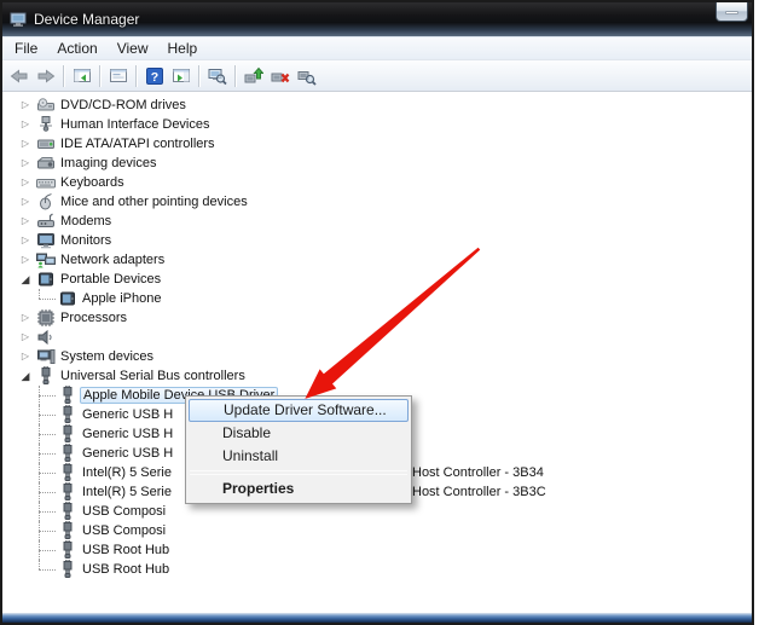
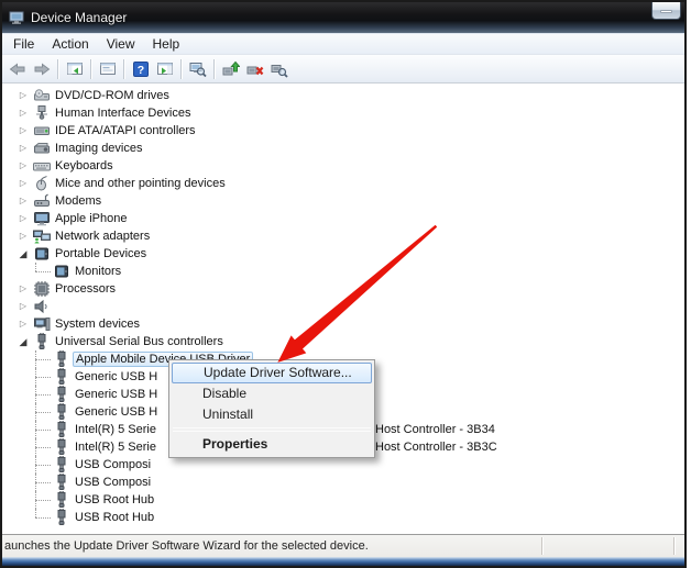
  Device Manager
  File
  Action
  View
  Help
  ?
  ▷
  DVD/CD-ROM drives
  ▷
  Human Interface Devices
  ▷
  IDE ATA/ATAPI controllers
  ▷
  Imaging devices
  ▷
  Keyboards
  ▷
  Mice and other pointing devices
  ▷
  Modems
  ▷
- Monitors
+ Apple iPhone
  ▷
  Network adapters
  ◢
  Portable Devices
- Apple iPhone
+ Monitors
  ▷
  Processors
  ▷
  ▷
  System devices
  ◢
  Universal Serial Bus controllers
  Generic USB H
  Generic USB H
  Generic USB H
  Intel(R) 5 Serie
  Host Controller - 3B34
  Intel(R) 5 Serie
  Host Controller - 3B3C
  USB Composi
  USB Composi
  USB Root Hub
  USB Root Hub
+ aunches the Update Driver Software Wizard for the selected device.
  Update Driver Software...
  Disable
  Uninstall
  Properties
